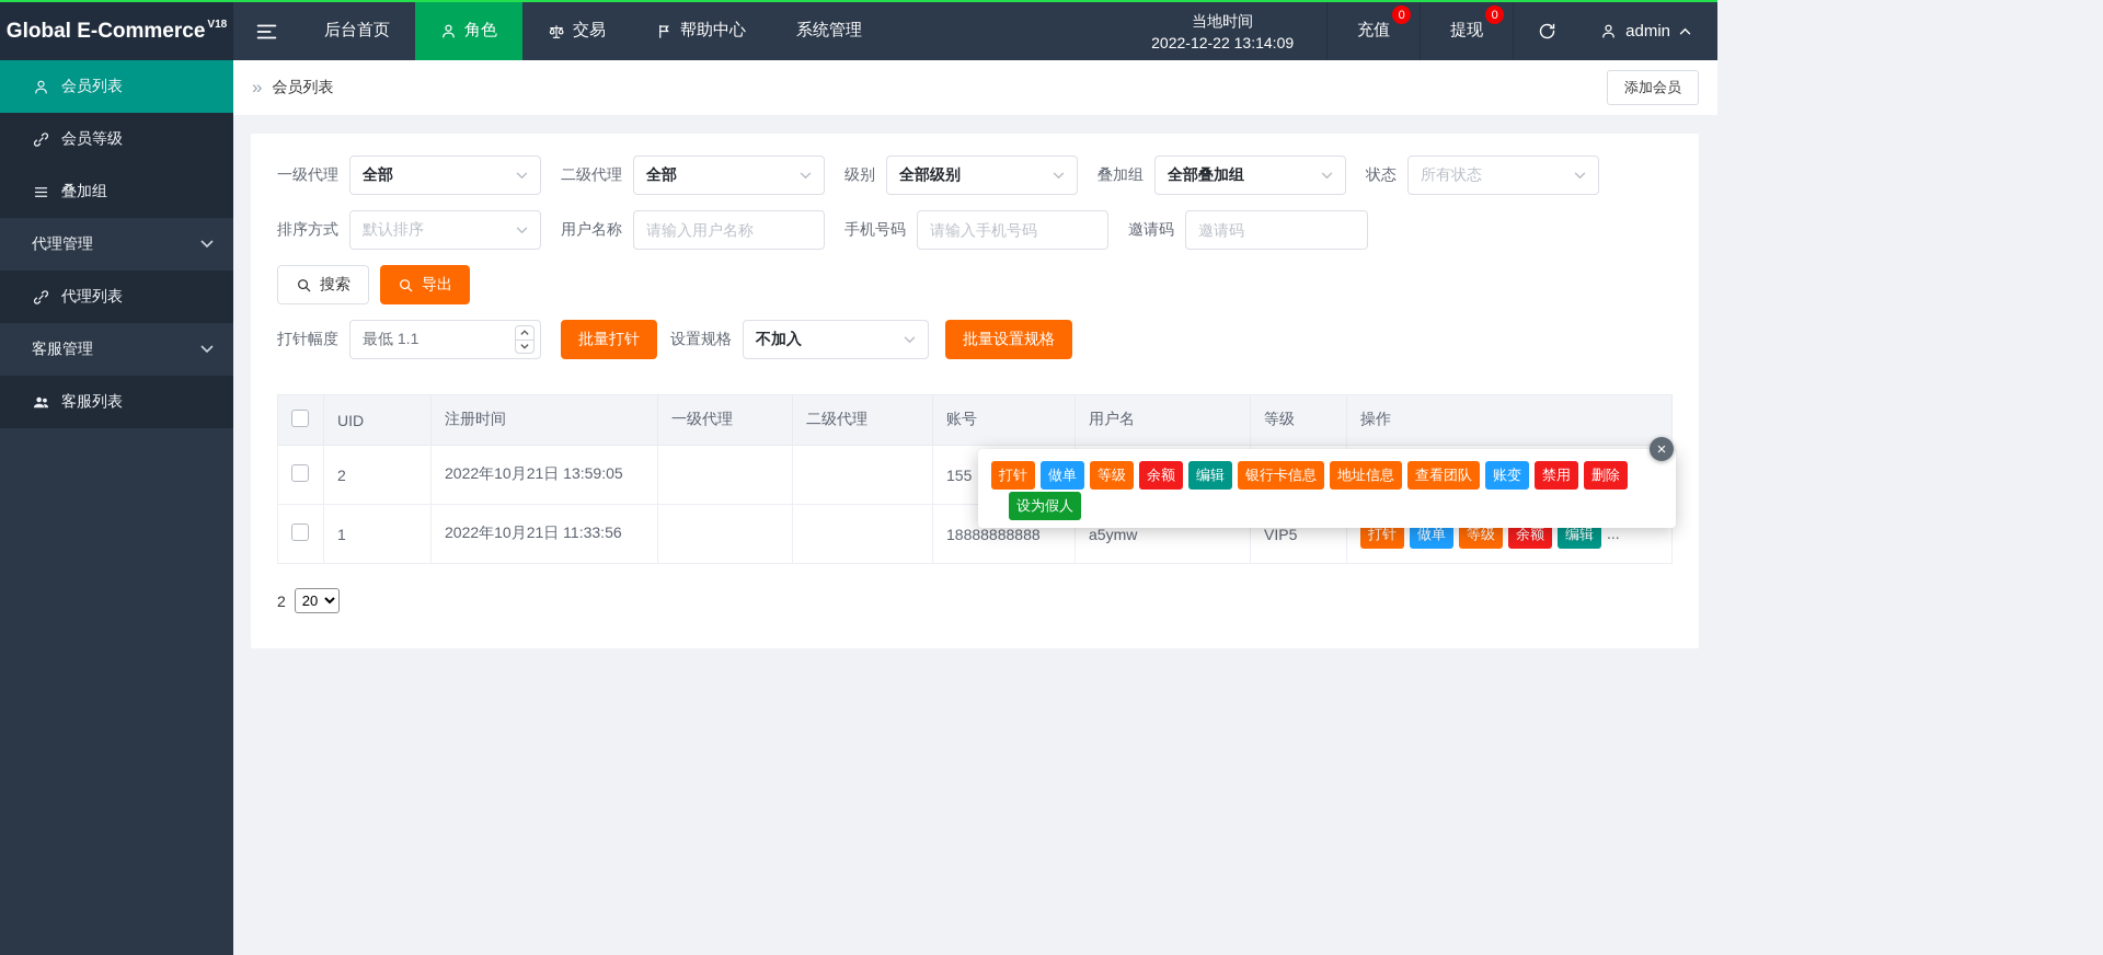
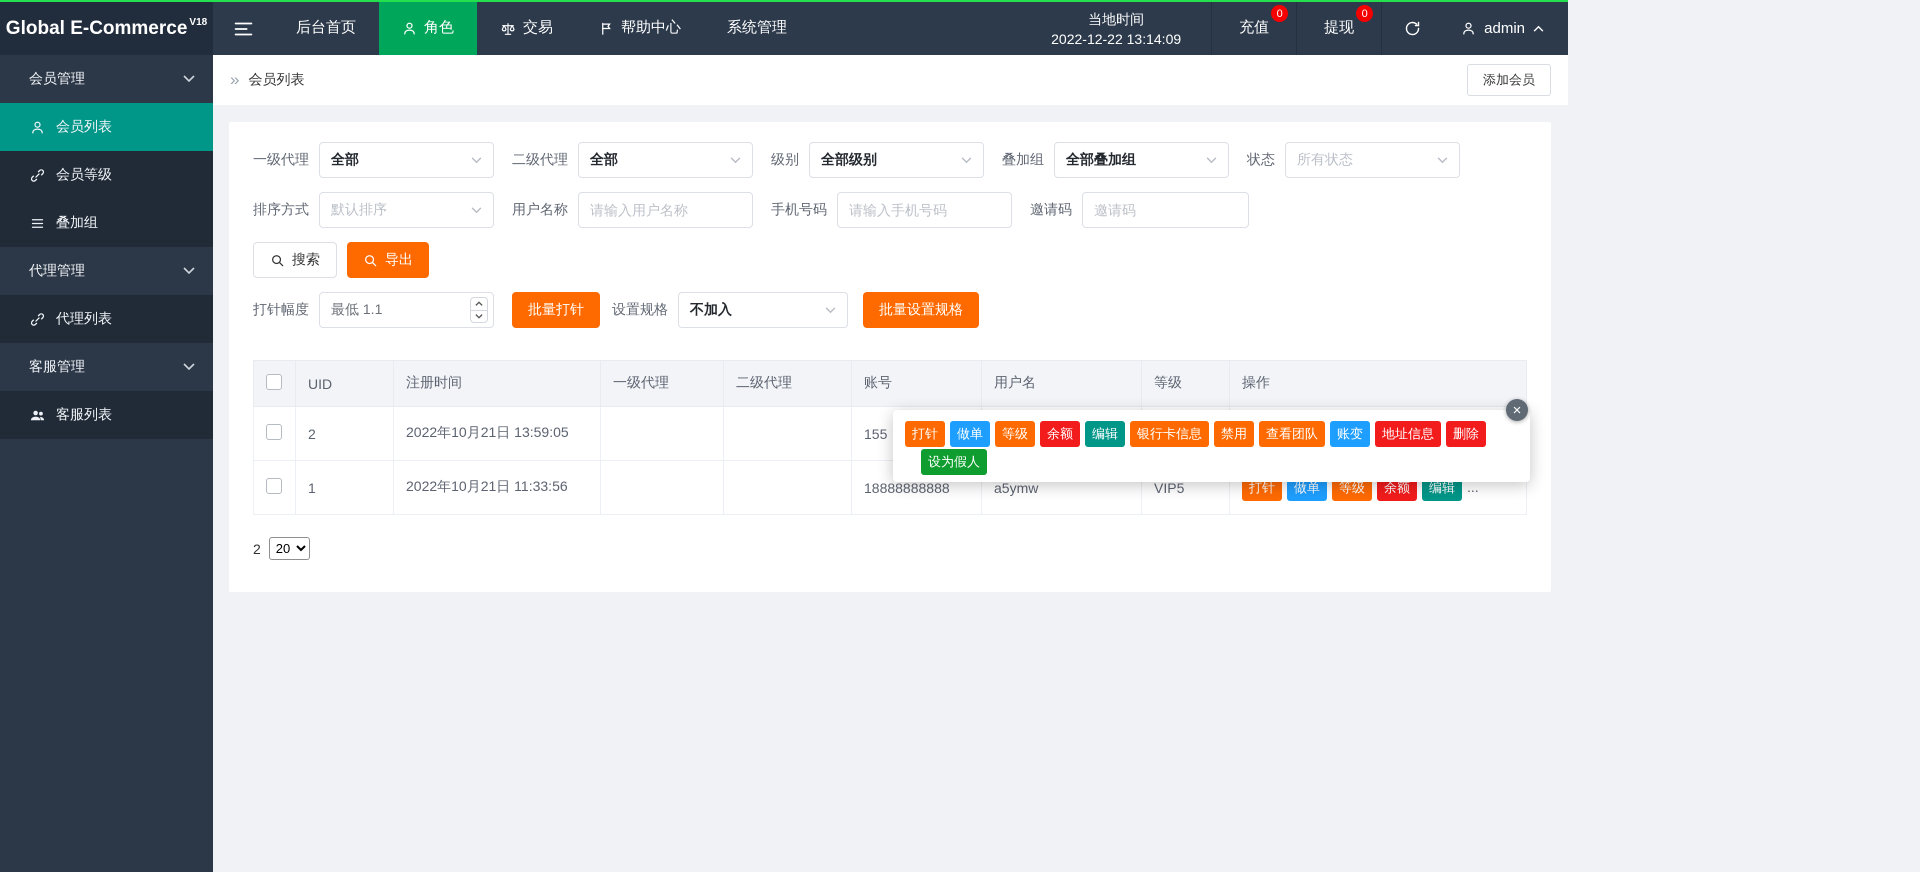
  Global E-Commerce
  V18
  后台首页
  角色
  交易
  帮助中心
  系统管理
  当地时间
  2022-12-22 13:14:09
  充值
  0
  提现
  0
  admin
+ 会员管理
  会员列表
  会员等级
  叠加组
  代理管理
  代理列表
  客服管理
  客服列表
  »
  会员列表
  添加会员
  一级代理
  全部
  二级代理
  全部
  级别
  全部级别
  叠加组
  全部叠加组
  状态
  所有状态
  排序方式
  默认排序
  用户名称
  请输入用户名称
  手机号码
  请输入手机号码
  邀请码
  邀请码
  搜索
  导出
  打针幅度
  最低 1.1
  批量打针
  设置规格
  不加入
  批量设置规格
  	UID	注册时间	一级代理	二级代理	账号	用户名	等级	操作
  	2	2022年10月21日 13:59:05			155
  	1	2022年10月21日 11:33:56			18888888888	a5ymw	VIP5	打针 做单 等级 余额 编辑 ...
  2
  20
  ×
  打针
  做单
  等级
  余额
  编辑
  银行卡信息
- 地址信息
+ 禁用
  查看团队
  账变
- 禁用
+ 地址信息
  删除
  设为假人
